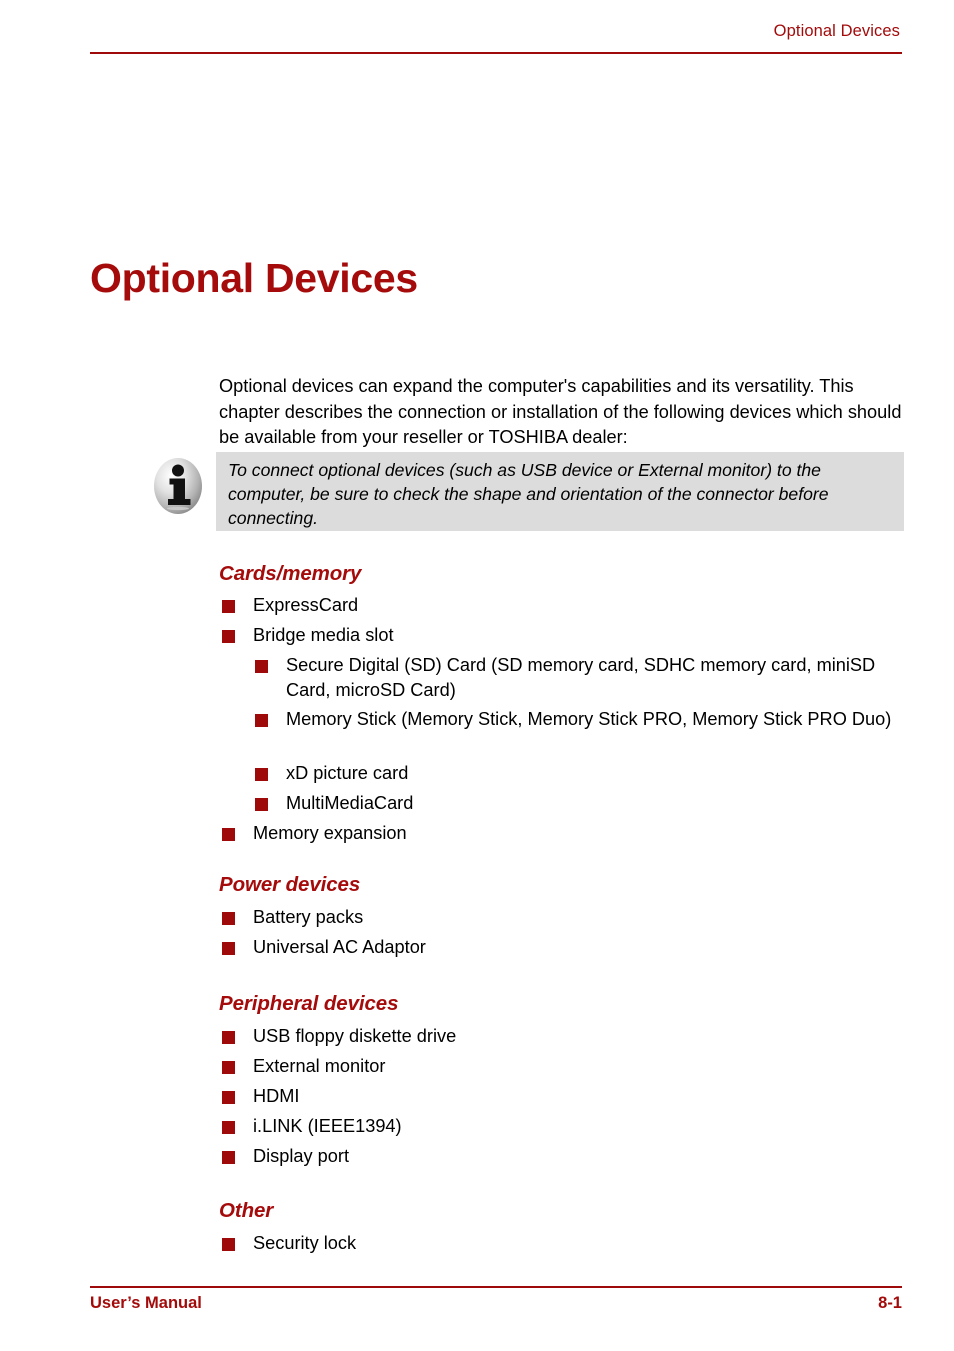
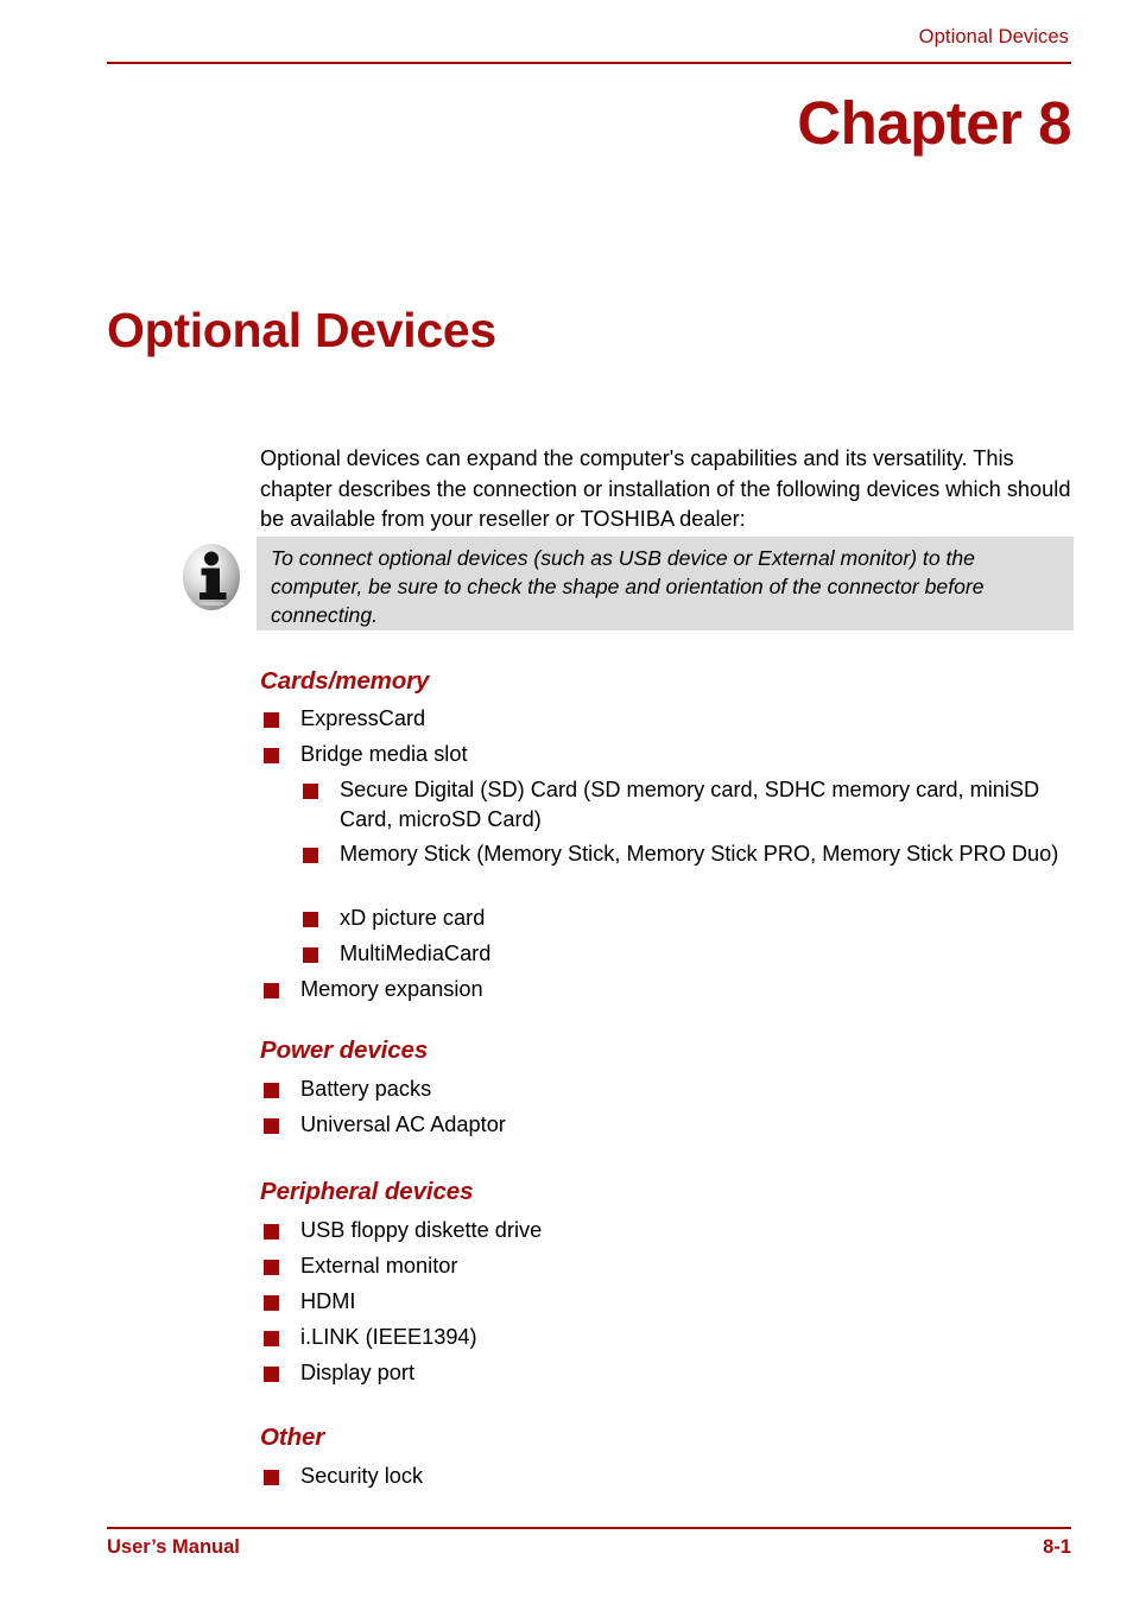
  Optional Devices
+ Chapter 8
  Optional Devices
  Optional devices can expand the computer's capabilities and its versatility. This chapter describes the connection or installation of the following devices which should be available from your reseller or TOSHIBA dealer:
  To connect optional devices (such as USB device or External monitor) to the computer, be sure to check the shape and orientation of the connector before connecting.
  Cards/memory
  ExpressCard
  Bridge media slot
  Secure Digital (SD) Card (SD memory card, SDHC memory card, miniSD Card, microSD Card)
  Memory Stick (Memory Stick, Memory Stick PRO, Memory Stick PRO Duo)
  xD picture card
  MultiMediaCard
  Memory expansion
  Power devices
  Battery packs
  Universal AC Adaptor
  Peripheral devices
  USB floppy diskette drive
  External monitor
  HDMI
  i.LINK (IEEE1394)
  Display port
  Other
  Security lock
  User’s Manual
  8-1
